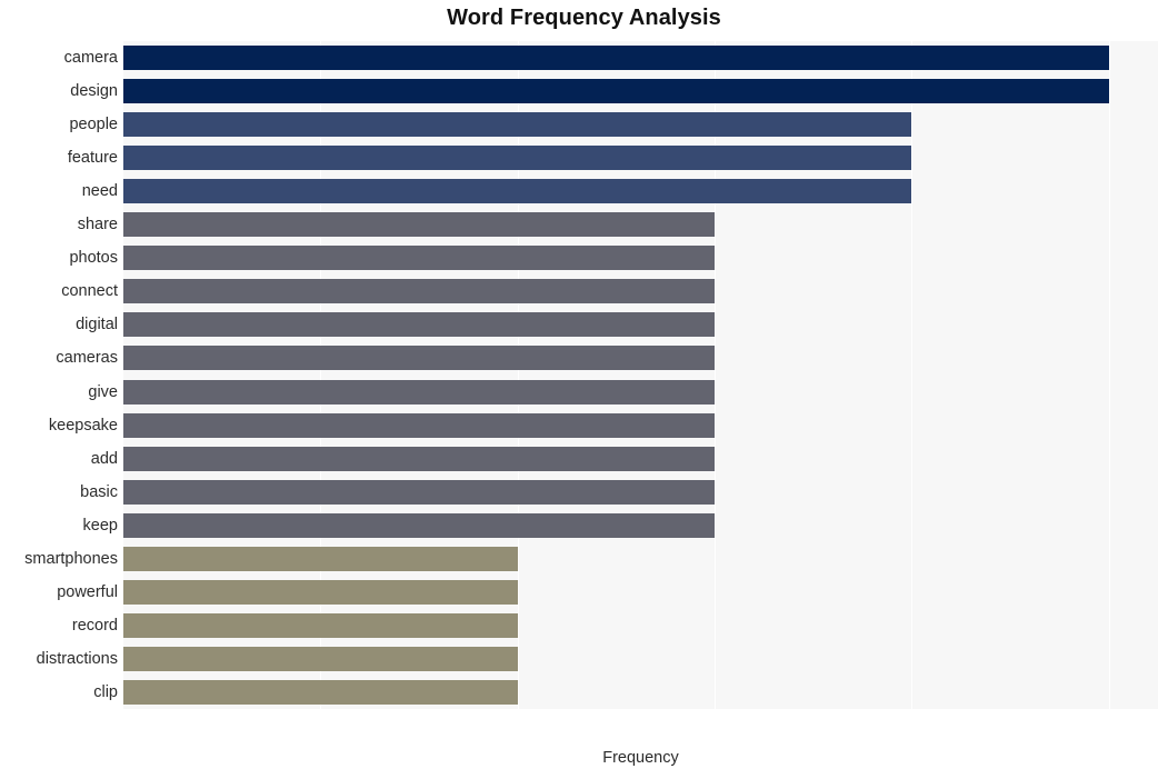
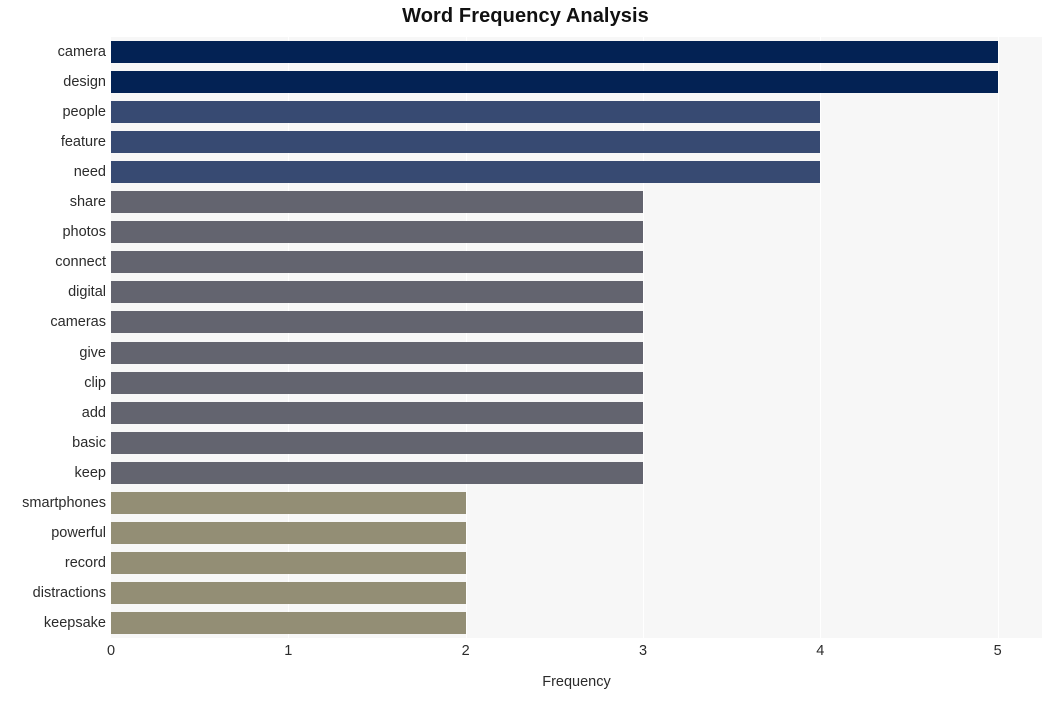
  Word Frequency Analysis
  camera
  design
  people
  feature
  need
  share
  photos
  connect
  digital
  cameras
  give
- keepsake
+ clip
  add
  basic
  keep
  smartphones
  powerful
  record
  distractions
- clip
+ keepsake
+ 0
+ 1
+ 2
+ 3
+ 4
+ 5
  Frequency
